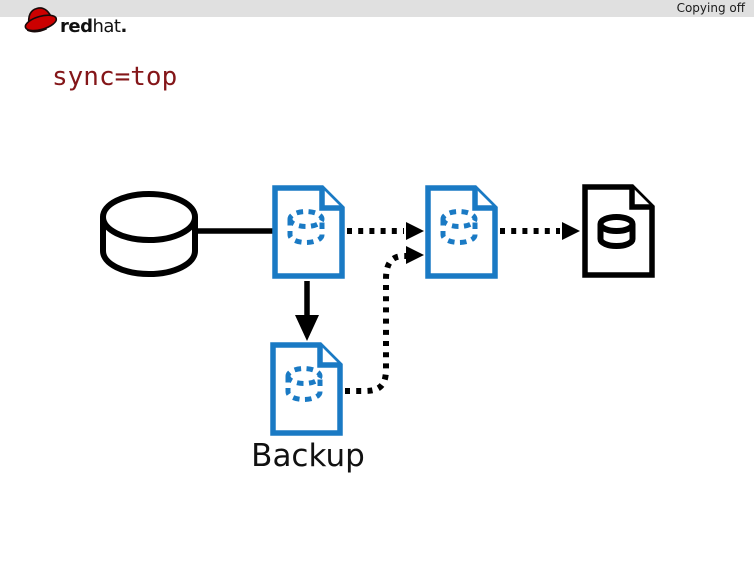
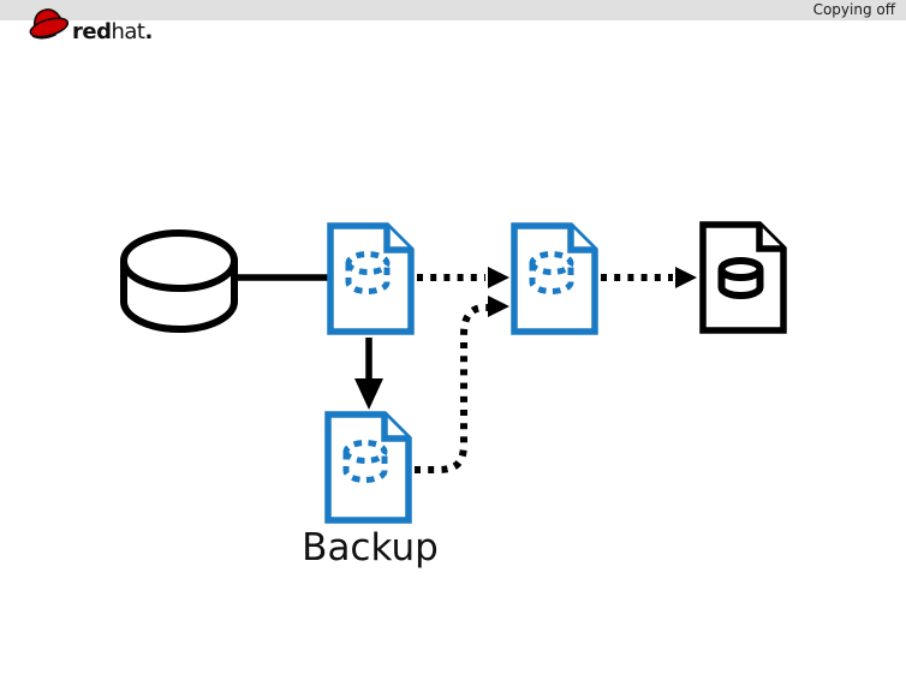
  Copying off
  redhat.
- sync=top
  Backup
